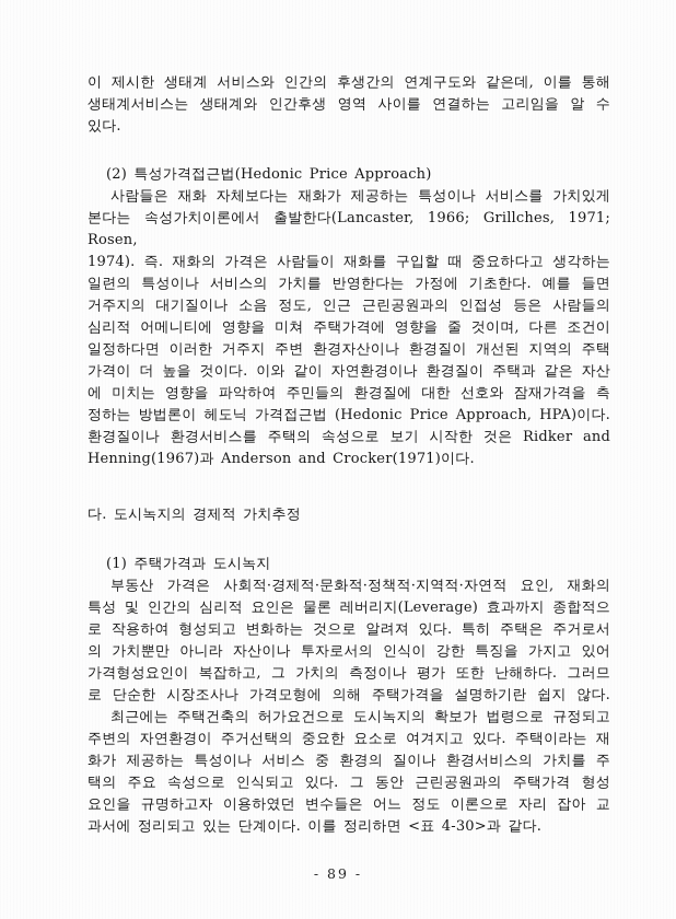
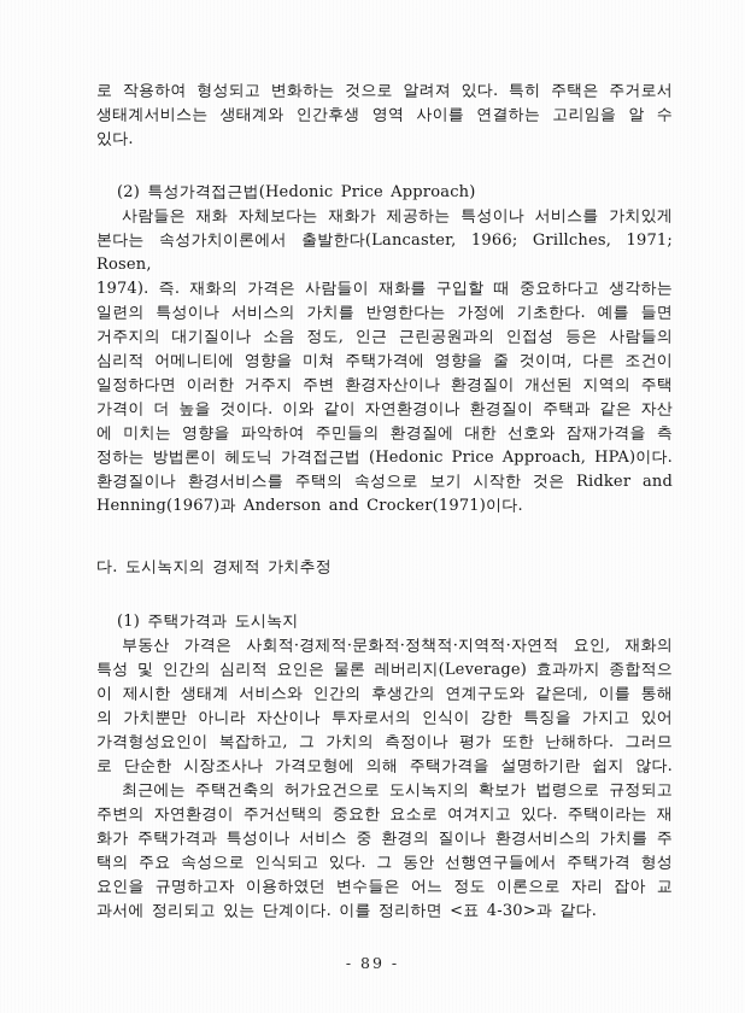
- 이 제시한 생태계 서비스와 인간의 후생간의 연계구도와 같은데, 이를 통해
+ 로 작용하여 형성되고 변화하는 것으로 알려져 있다. 특히 주택은 주거로서
  생태계서비스는 생태계와 인간후생 영역 사이를 연결하는 고리임을 알 수
  있다.
  (2) 특성가격접근법(Hedonic Price Approach)
  사람들은 재화 자체보다는 재화가 제공하는 특성이나 서비스를 가치있게
  본다는 속성가치이론에서 출발한다(Lancaster, 1966; Grillches, 1971; Rosen,
  1974). 즉. 재화의 가격은 사람들이 재화를 구입할 때 중요하다고 생각하는
  일련의 특성이나 서비스의 가치를 반영한다는 가정에 기초한다. 예를 들면
  거주지의 대기질이나 소음 정도, 인근 근린공원과의 인접성 등은 사람들의
  심리적 어메니티에 영향을 미쳐 주택가격에 영향을 줄 것이며, 다른 조건이
  일정하다면 이러한 거주지 주변 환경자산이나 환경질이 개선된 지역의 주택
  가격이 더 높을 것이다. 이와 같이 자연환경이나 환경질이 주택과 같은 자산
  에 미치는 영향을 파악하여 주민들의 환경질에 대한 선호와 잠재가격을 측
  정하는 방법론이 헤도닉 가격접근법 (Hedonic Price Approach, HPA)이다.
  환경질이나 환경서비스를 주택의 속성으로 보기 시작한 것은 Ridker and
  Henning(1967)과 Anderson and Crocker(1971)이다.
  다. 도시녹지의 경제적 가치추정
  (1) 주택가격과 도시녹지
  부동산 가격은 사회적·경제적·문화적·정책적·지역적·자연적 요인, 재화의
  특성 및 인간의 심리적 요인은 물론 레버리지(Leverage) 효과까지 종합적으
- 로 작용하여 형성되고 변화하는 것으로 알려져 있다. 특히 주택은 주거로서
+ 이 제시한 생태계 서비스와 인간의 후생간의 연계구도와 같은데, 이를 통해
  의 가치뿐만 아니라 자산이나 투자로서의 인식이 강한 특징을 가지고 있어
  가격형성요인이 복잡하고, 그 가치의 측정이나 평가 또한 난해하다. 그러므
  로 단순한 시장조사나 가격모형에 의해 주택가격을 설명하기란 쉽지 않다.
  최근에는 주택건축의 허가요건으로 도시녹지의 확보가 법령으로 규정되고
  주변의 자연환경이 주거선택의 중요한 요소로 여겨지고 있다. 주택이라는 재
- 화가 제공하는 특성이나 서비스 중 환경의 질이나 환경서비스의 가치를 주
+ 화가 주택가격과 특성이나 서비스 중 환경의 질이나 환경서비스의 가치를 주
- 택의 주요 속성으로 인식되고 있다. 그 동안 근린공원과의 주택가격 형성
+ 택의 주요 속성으로 인식되고 있다. 그 동안 선행연구들에서 주택가격 형성
  요인을 규명하고자 이용하였던 변수들은 어느 정도 이론으로 자리 잡아 교
  과서에 정리되고 있는 단계이다. 이를 정리하면 <표 4-30>과 같다.
  - 89 -
